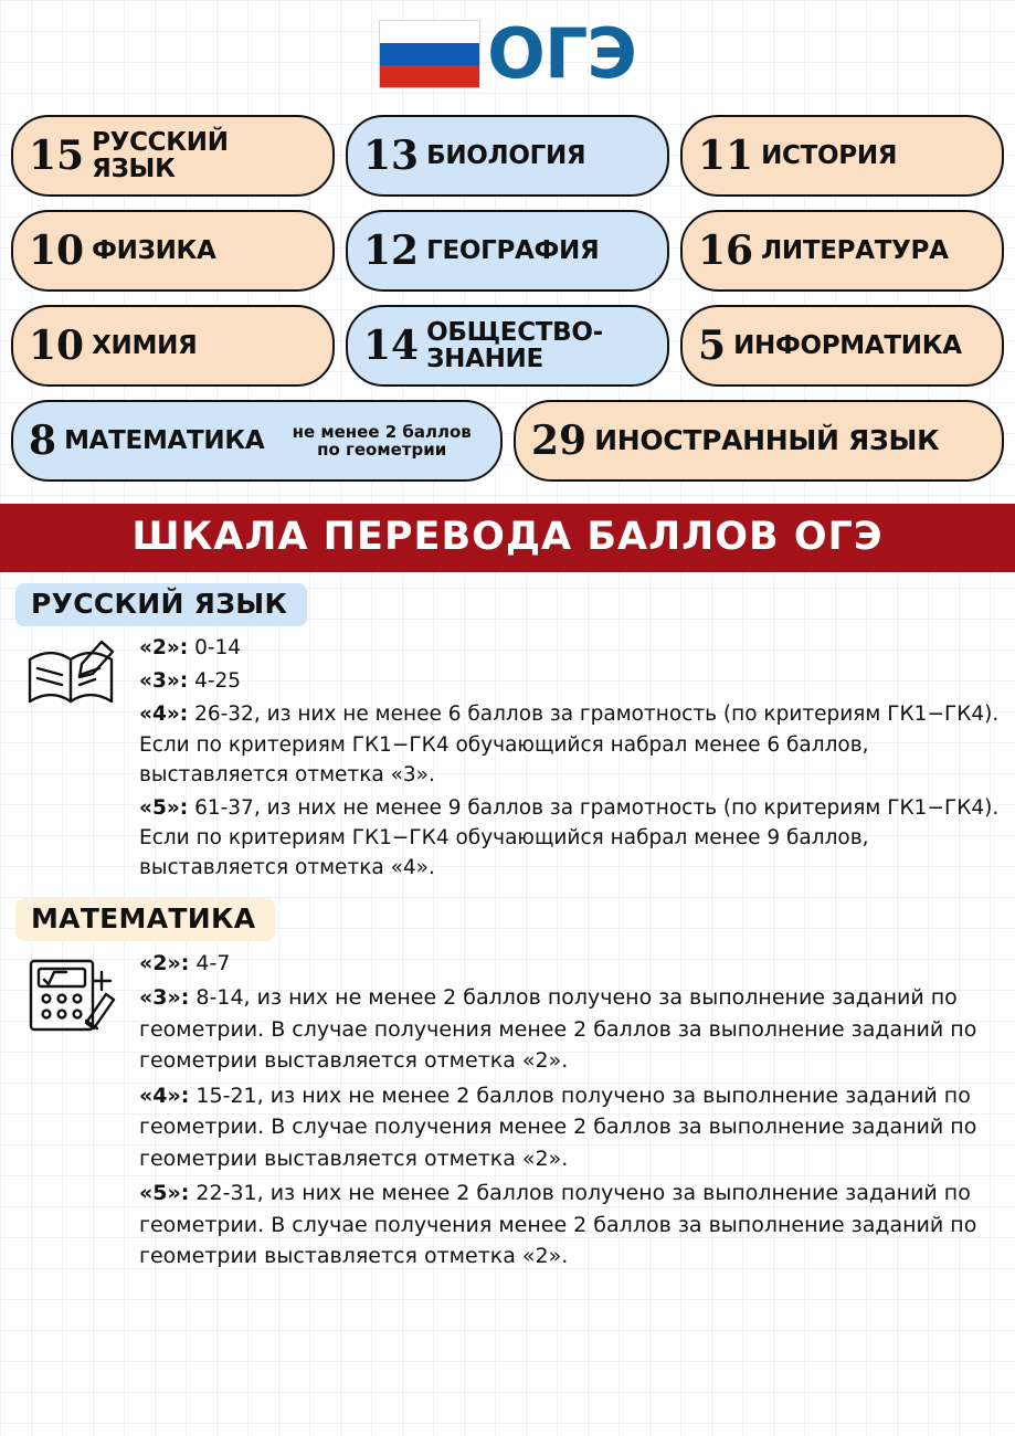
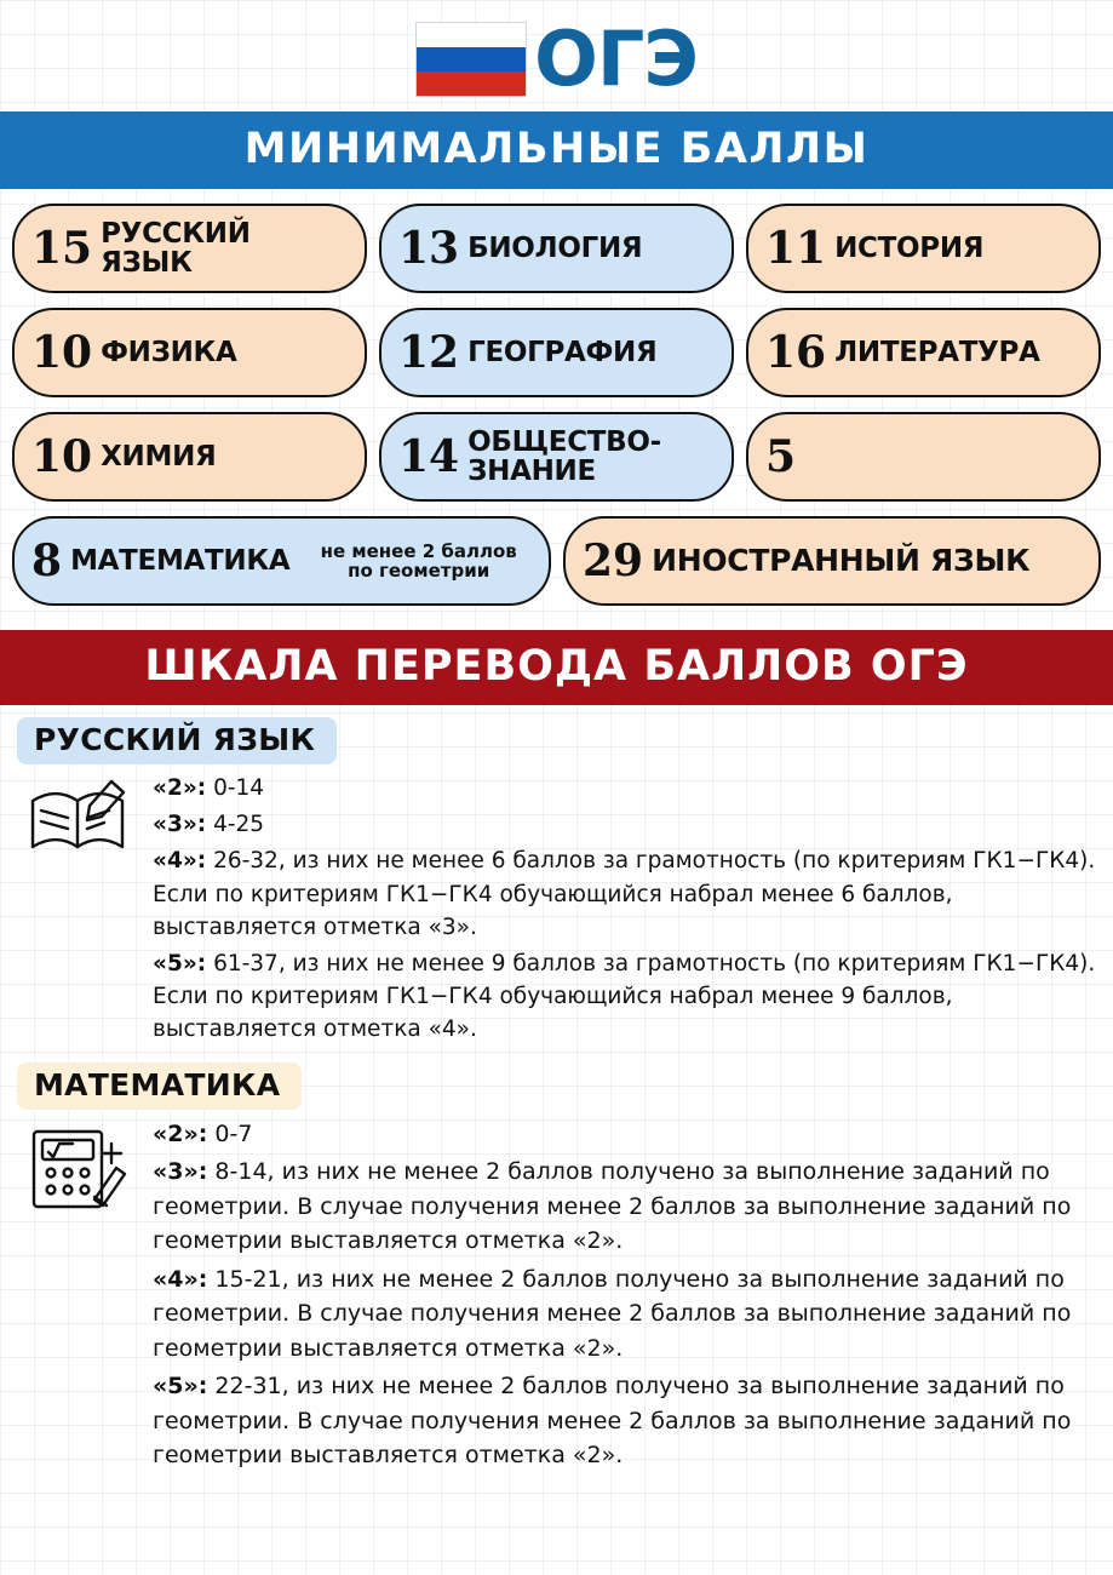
  ОГЭ
+ МИНИМАЛЬНЫЕ БАЛЛЫ
  15
  РУССКИЙ ЯЗЫК
  13
  БИОЛОГИЯ
  11
  ИСТОРИЯ
  10
  ФИЗИКА
  12
  ГЕОГРАФИЯ
  16
  ЛИТЕРАТУРА
  10
  ХИМИЯ
  14
  ОБЩЕСТВО-ЗНАНИЕ
  5
- ИНФОРМАТИКА
  8
  МАТЕМАТИКА
  не менее 2 баллов по геометрии
  29
  ИНОСТРАННЫЙ ЯЗЫК
  ШКАЛА ПЕРЕВОДА БАЛЛОВ ОГЭ
  РУССКИЙ ЯЗЫК
  «2»: 0-14
  «3»: 4-25
  «4»: 26-32, из них не менее 6 баллов за грамотность (по критериям ГК1−ГК4). Если по критериям ГК1−ГК4 обучающийся набрал менее 6 баллов, выставляется отметка «3».
  «5»: 61-37, из них не менее 9 баллов за грамотность (по критериям ГК1−ГК4). Если по критериям ГК1−ГК4 обучающийся набрал менее 9 баллов, выставляется отметка «4».
  МАТЕМАТИКА
- «2»: 4-7
+ «2»: 0-7
  «3»: 8-14, из них не менее 2 баллов получено за выполнение заданий по геометрии. В случае получения менее 2 баллов за выполнение заданий по геометрии выставляется отметка «2».
  «4»: 15-21, из них не менее 2 баллов получено за выполнение заданий по геометрии. В случае получения менее 2 баллов за выполнение заданий по геометрии выставляется отметка «2».
  «5»: 22-31, из них не менее 2 баллов получено за выполнение заданий по геометрии. В случае получения менее 2 баллов за выполнение заданий по геометрии выставляется отметка «2».
